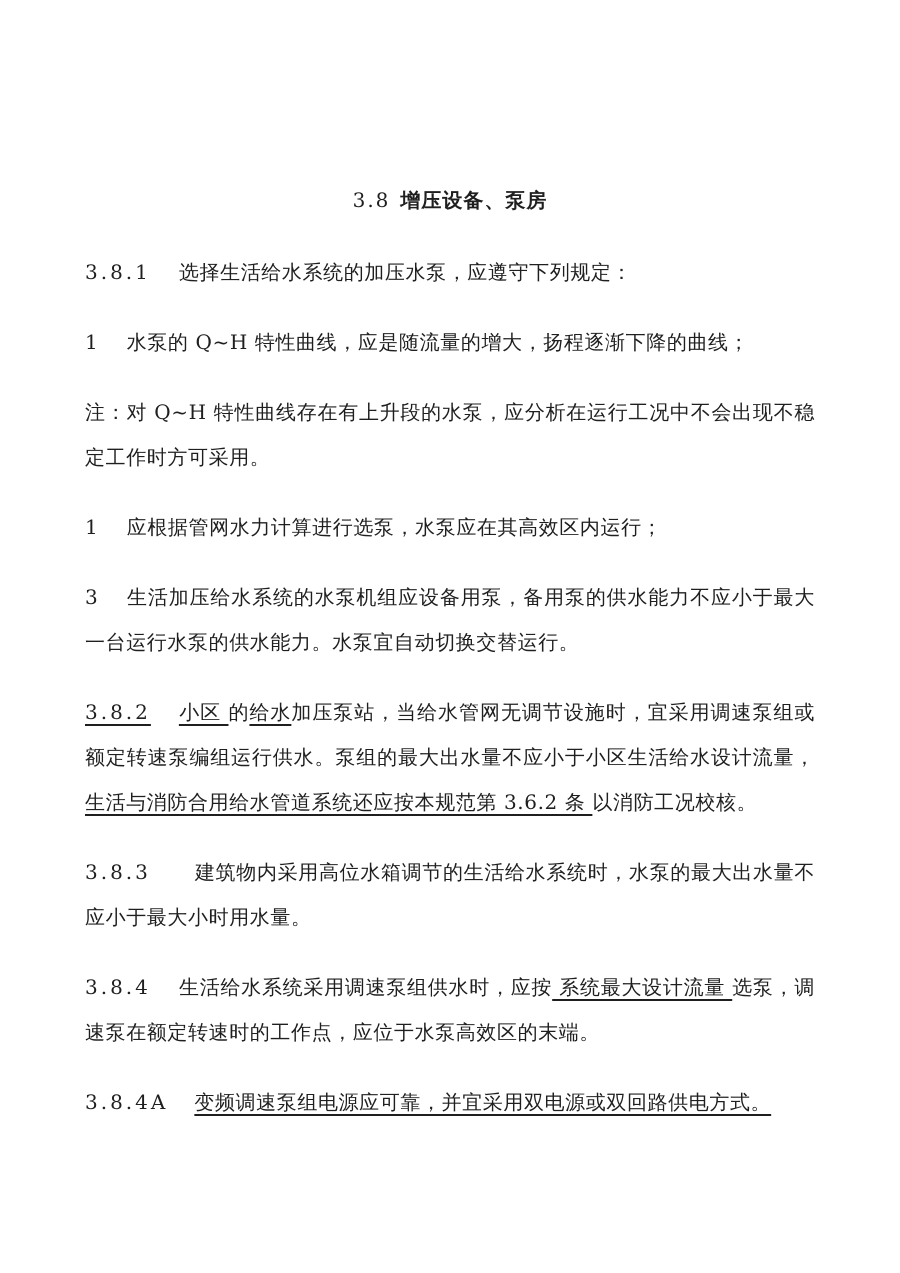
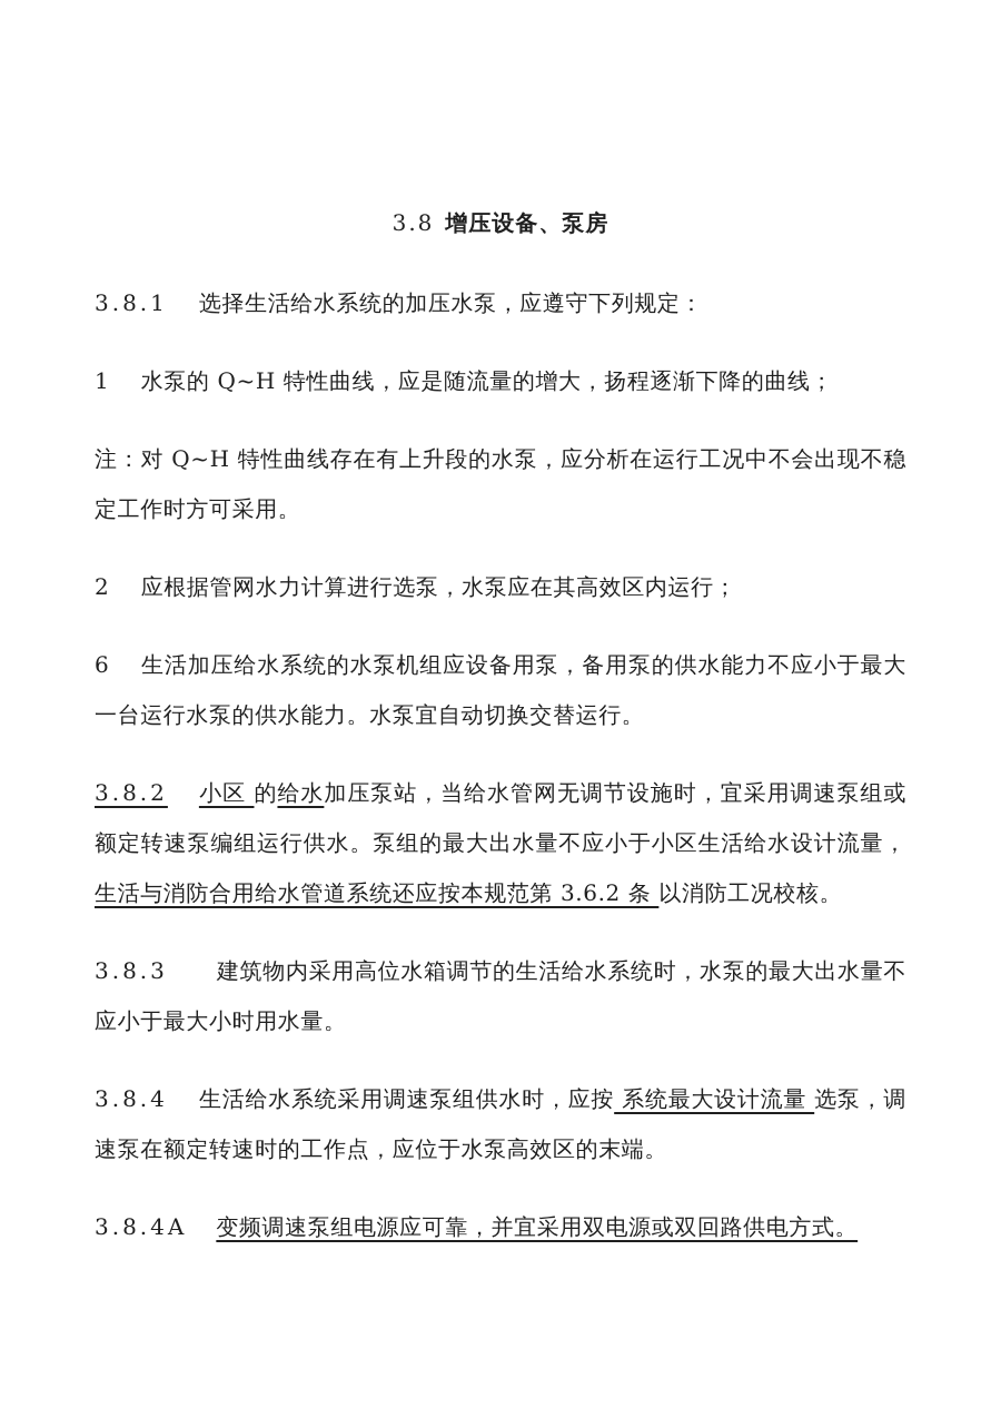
  3.8 增压设备、泵房
  3.8.1 选择生活给水系统的加压水泵，应遵守下列规定：
  1 水泵的 Q~H 特性曲线，应是随流量的增大，扬程逐渐下降的曲线；
  注：对 Q~H 特性曲线存在有上升段的水泵，应分析在运行工况中不会出现不稳定工作时方可采用。
- 1 应根据管网水力计算进行选泵，水泵应在其高效区内运行；
+ 2 应根据管网水力计算进行选泵，水泵应在其高效区内运行；
- 3 生活加压给水系统的水泵机组应设备用泵，备用泵的供水能力不应小于最大一台运行水泵的供水能力。水泵宜自动切换交替运行。
+ 6 生活加压给水系统的水泵机组应设备用泵，备用泵的供水能力不应小于最大一台运行水泵的供水能力。水泵宜自动切换交替运行。
  3.8.2 小区 的给水加压泵站，当给水管网无调节设施时，宜采用调速泵组或额定转速泵编组运行供水。泵组的最大出水量不应小于小区生活给水设计流量，生活与消防合用给水管道系统还应按本规范第 3.6.2 条 以消防工况校核。
  3.8.3 建筑物内采用高位水箱调节的生活给水系统时，水泵的最大出水量不应小于最大小时用水量。
  3.8.4 生活给水系统采用调速泵组供水时，应按 系统最大设计流量 选泵，调速泵在额定转速时的工作点，应位于水泵高效区的末端。
  3.8.4A 变频调速泵组电源应可靠，并宜采用双电源或双回路供电方式。
